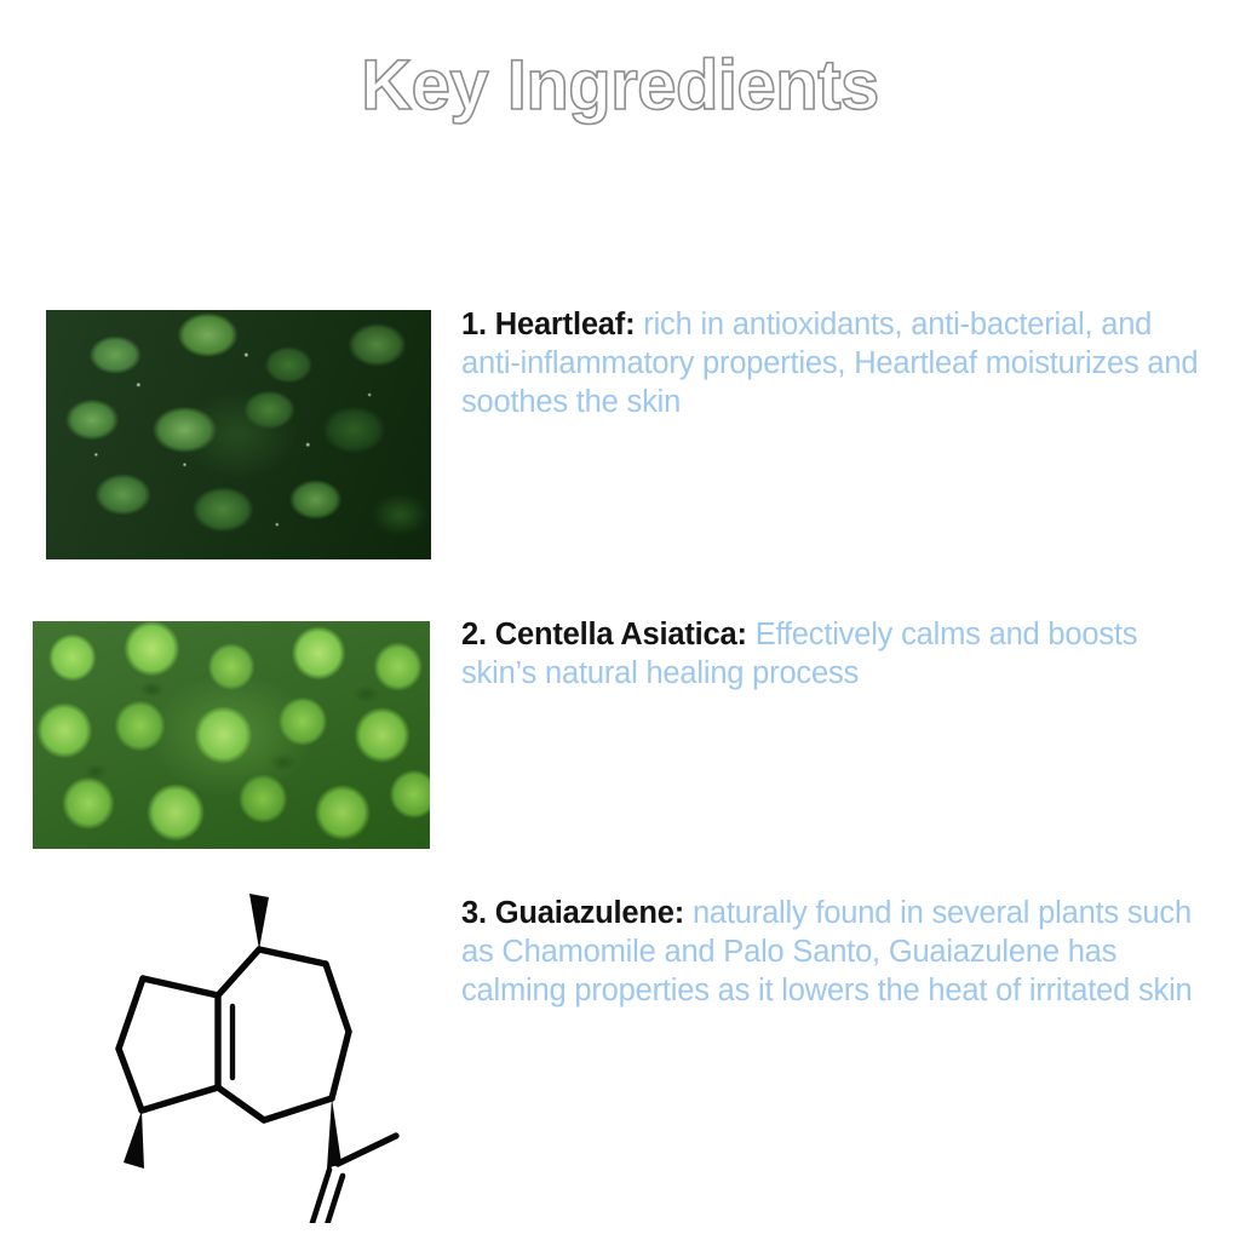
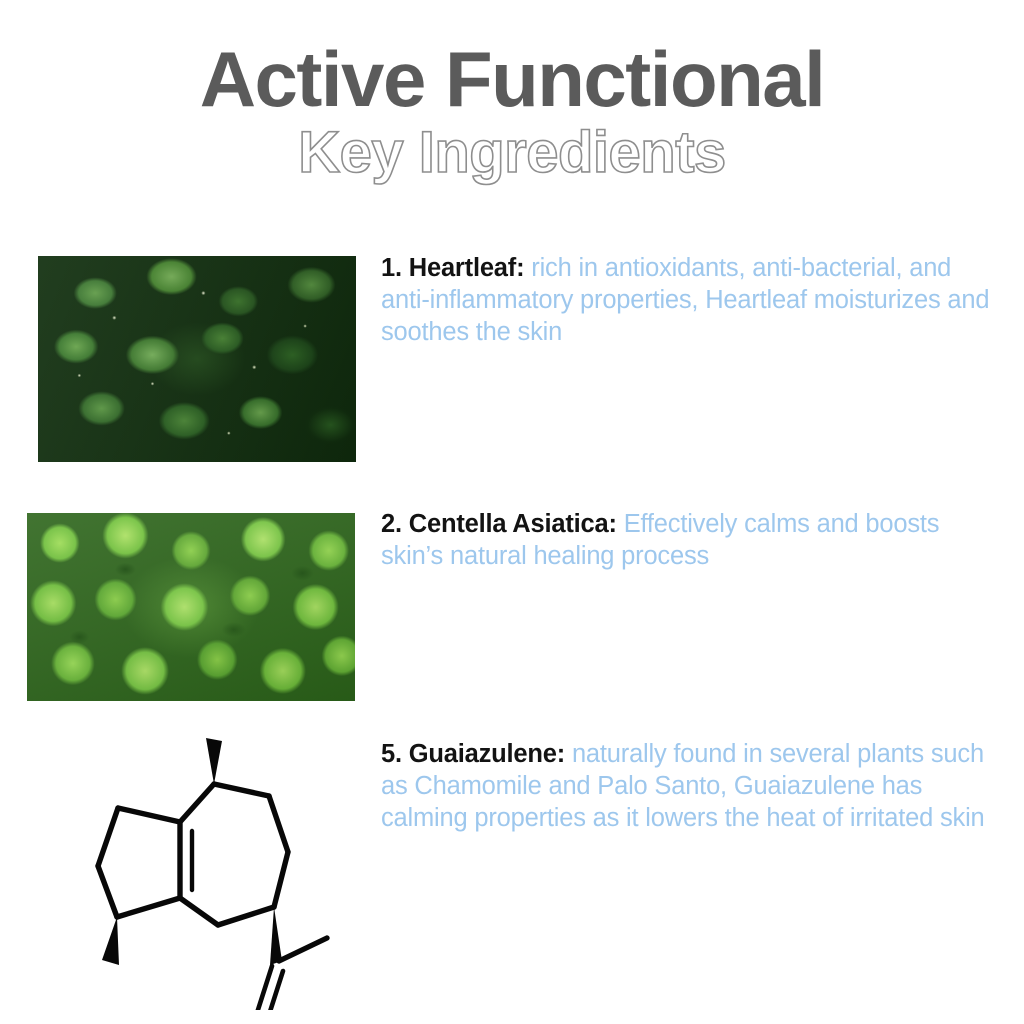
+ Active Functional
  Key Ingredients
  1. Heartleaf: rich in antioxidants, anti-bacterial, and anti-inflammatory properties, Heartleaf moisturizes and soothes the skin
  2. Centella Asiatica: Effectively calms and boosts skin’s natural healing process
- 3. Guaiazulene: naturally found in several plants such as Chamomile and Palo Santo, Guaiazulene has calming properties as it lowers the heat of irritated skin
+ 5. Guaiazulene: naturally found in several plants such as Chamomile and Palo Santo, Guaiazulene has calming properties as it lowers the heat of irritated skin
